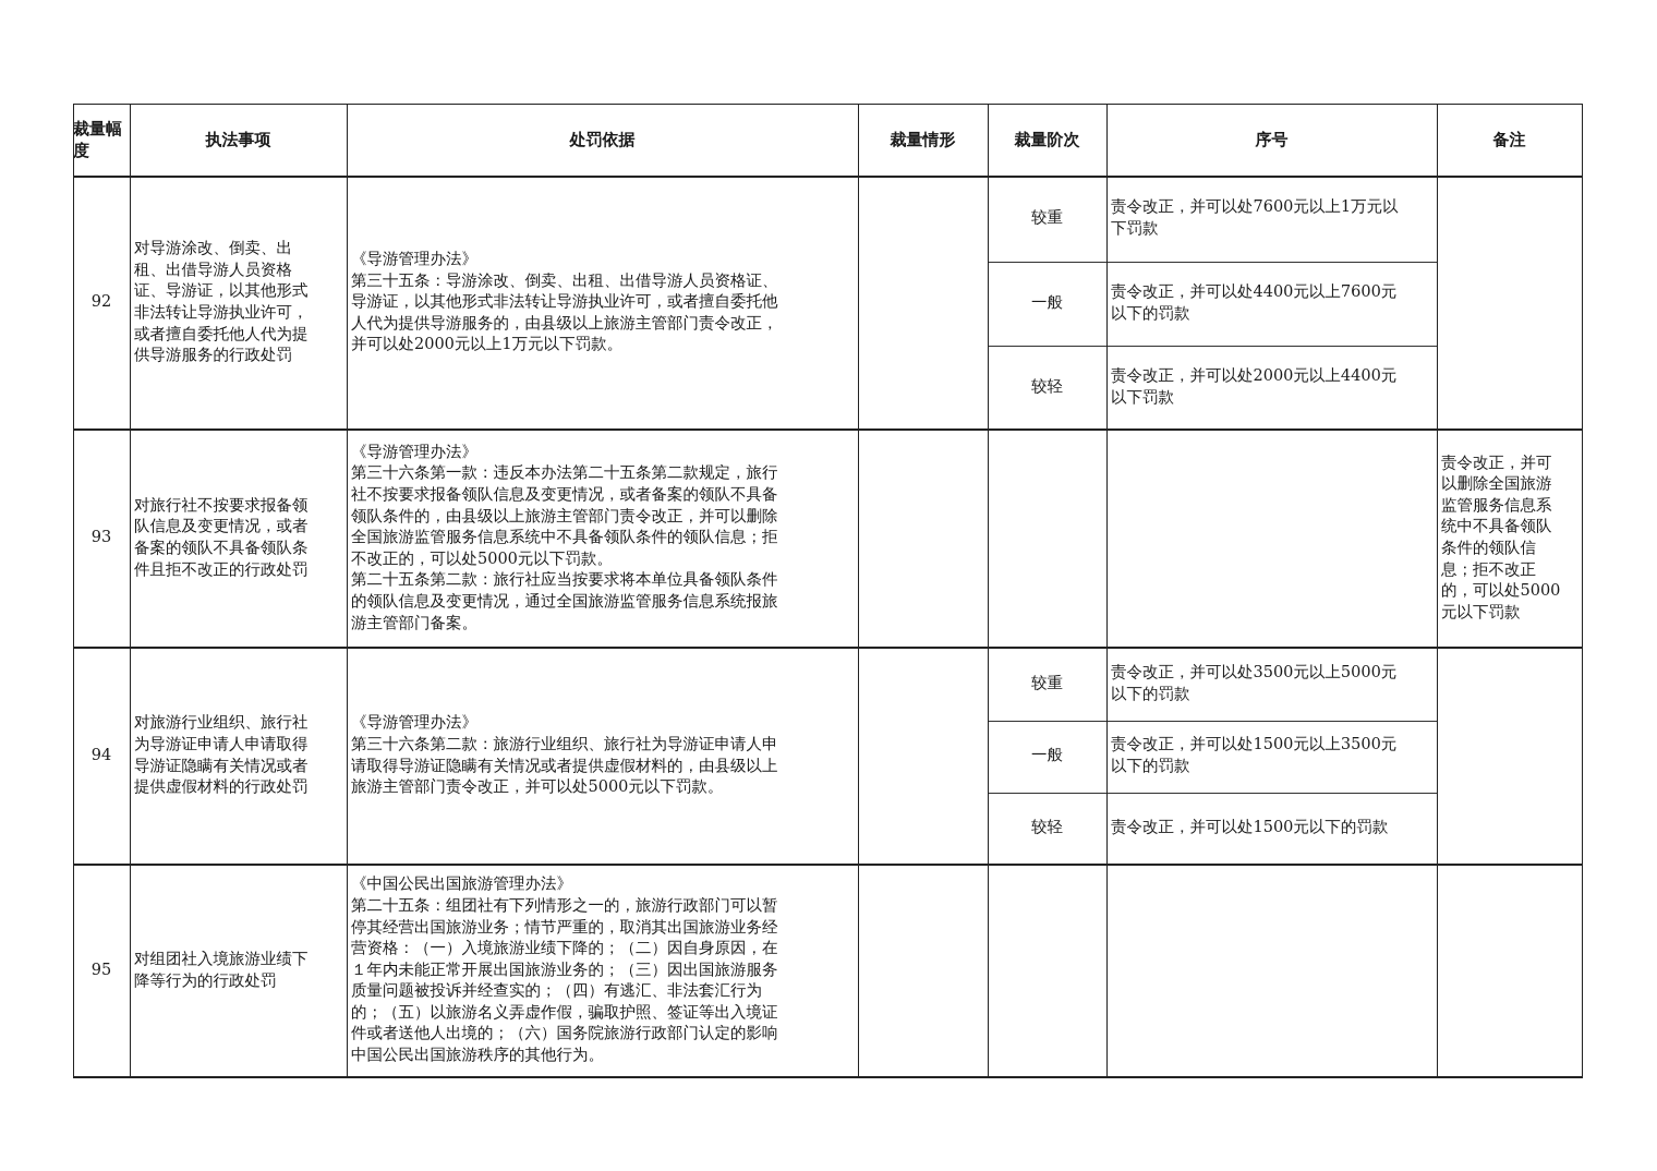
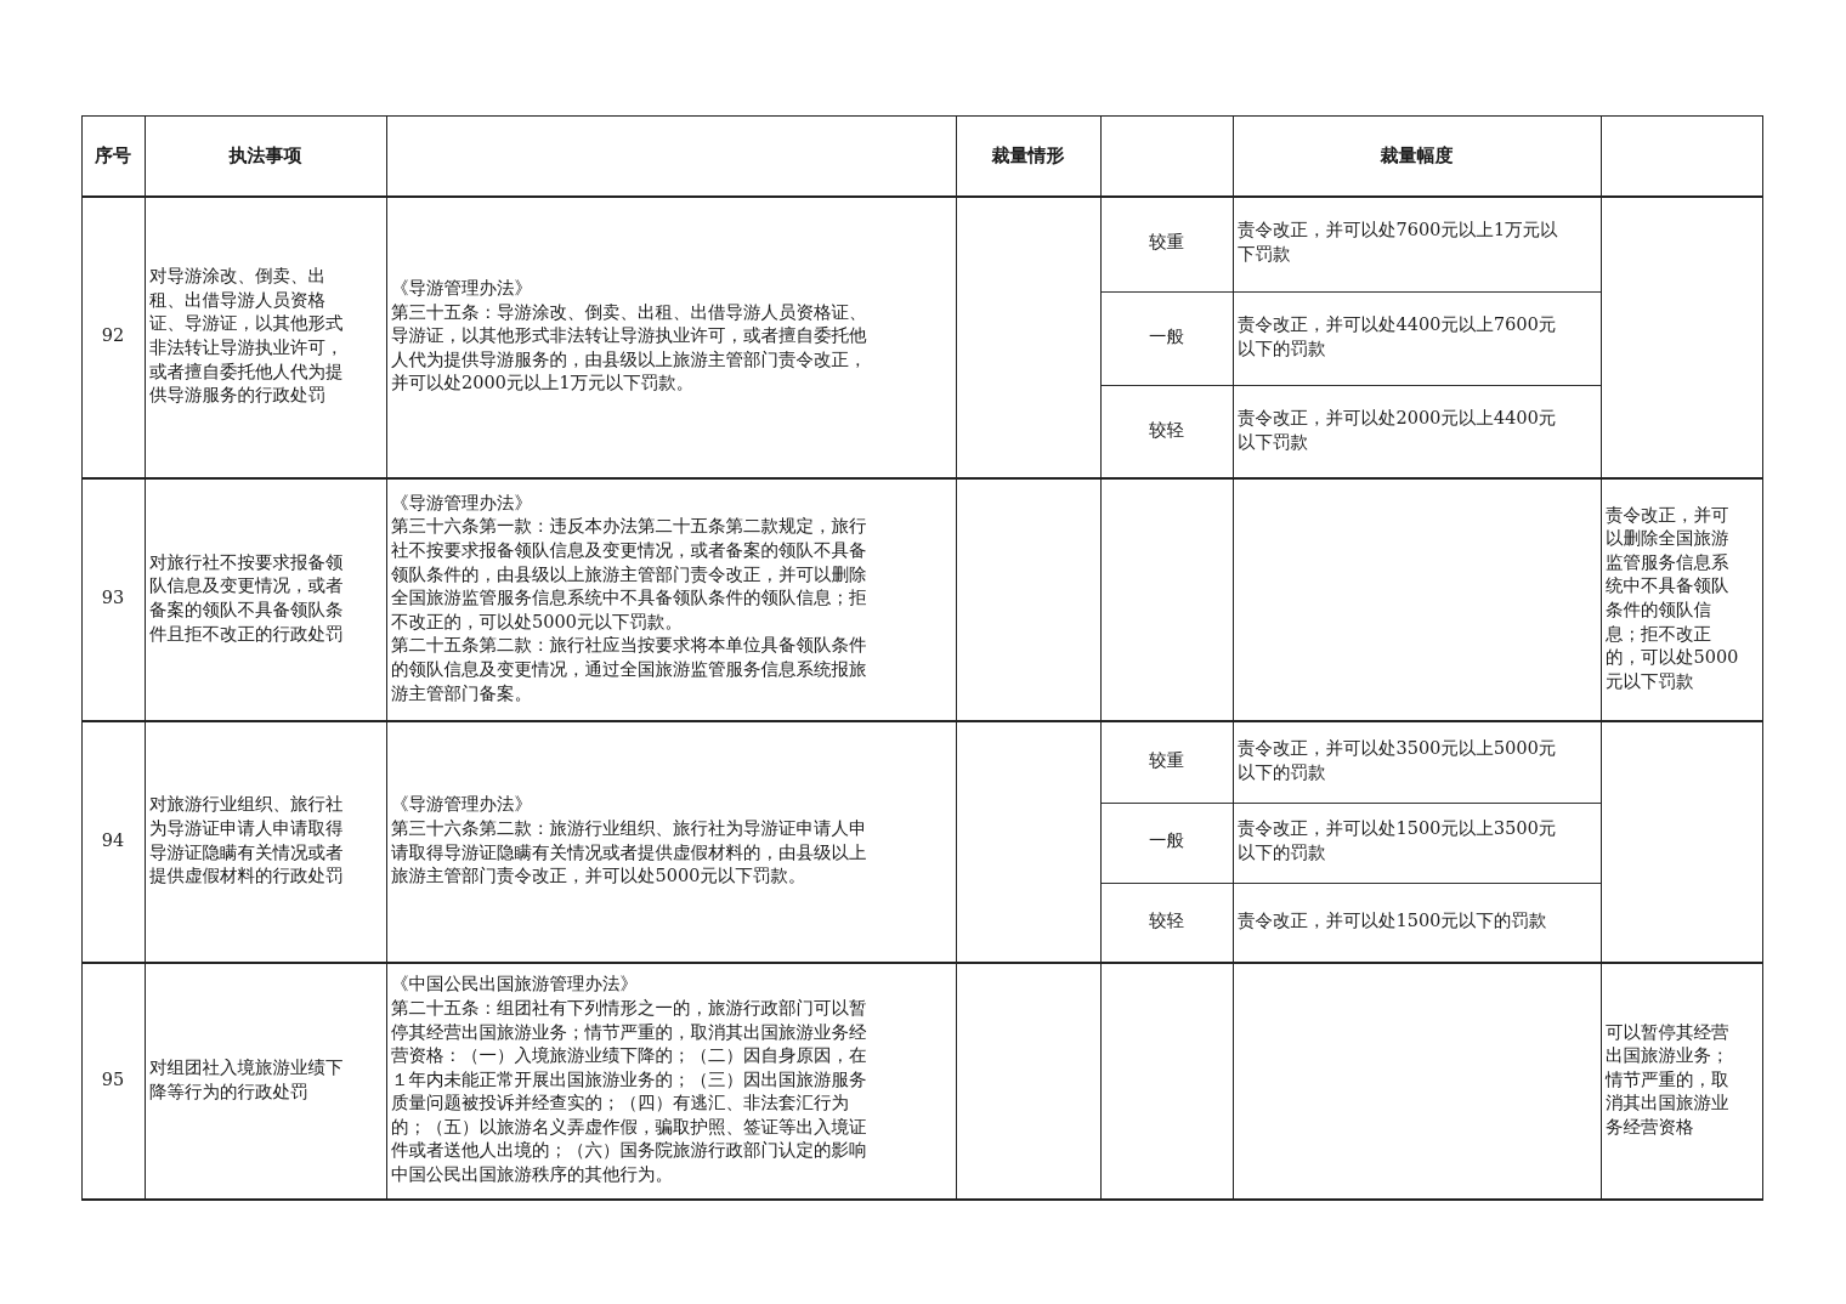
- 裁量幅度
+ 序号
  执法事项
- 处罚依据
  裁量情形
- 裁量阶次
- 序号
+ 裁量幅度
- 备注
  92
  对导游涂改、倒卖、出
  租、出借导游人员资格
  证、导游证，以其他形式
  非法转让导游执业许可，
  或者擅自委托他人代为提
  供导游服务的行政处罚
  《导游管理办法》
  第三十五条：导游涂改、倒卖、出租、出借导游人员资格证、
  导游证，以其他形式非法转让导游执业许可，或者擅自委托他
  人代为提供导游服务的，由县级以上旅游主管部门责令改正，
  并可以处2000元以上1万元以下罚款。
  较重
  责令改正，并可以处7600元以上1万元以
  下罚款
  一般
  责令改正，并可以处4400元以上7600元
  以下的罚款
  较轻
  责令改正，并可以处2000元以上4400元
  以下罚款
  93
  对旅行社不按要求报备领
  队信息及变更情况，或者
  备案的领队不具备领队条
  件且拒不改正的行政处罚
  《导游管理办法》
  第三十六条第一款：违反本办法第二十五条第二款规定，旅行
  社不按要求报备领队信息及变更情况，或者备案的领队不具备
  领队条件的，由县级以上旅游主管部门责令改正，并可以删除
  全国旅游监管服务信息系统中不具备领队条件的领队信息；拒
  不改正的，可以处5000元以下罚款。
  第二十五条第二款：旅行社应当按要求将本单位具备领队条件
  的领队信息及变更情况，通过全国旅游监管服务信息系统报旅
  游主管部门备案。
  责令改正，并可
  以删除全国旅游
  监管服务信息系
  统中不具备领队
  条件的领队信
  息；拒不改正
  的，可以处5000
  元以下罚款
  94
  对旅游行业组织、旅行社
  为导游证申请人申请取得
  导游证隐瞒有关情况或者
  提供虚假材料的行政处罚
  《导游管理办法》
  第三十六条第二款：旅游行业组织、旅行社为导游证申请人申
  请取得导游证隐瞒有关情况或者提供虚假材料的，由县级以上
  旅游主管部门责令改正，并可以处5000元以下罚款。
  较重
  责令改正，并可以处3500元以上5000元
  以下的罚款
  一般
  责令改正，并可以处1500元以上3500元
  以下的罚款
  较轻
  责令改正，并可以处1500元以下的罚款
  95
  对组团社入境旅游业绩下
  降等行为的行政处罚
  《中国公民出国旅游管理办法》
  第二十五条：组团社有下列情形之一的，旅游行政部门可以暂
  停其经营出国旅游业务；情节严重的，取消其出国旅游业务经
  营资格：（一）入境旅游业绩下降的；（二）因自身原因，在
  １年内未能正常开展出国旅游业务的；（三）因出国旅游服务
  质量问题被投诉并经查实的；（四）有逃汇、非法套汇行为
  的；（五）以旅游名义弄虚作假，骗取护照、签证等出入境证
  件或者送他人出境的；（六）国务院旅游行政部门认定的影响
  中国公民出国旅游秩序的其他行为。
+ 可以暂停其经营
+ 出国旅游业务；
+ 情节严重的，取
+ 消其出国旅游业
+ 务经营资格
